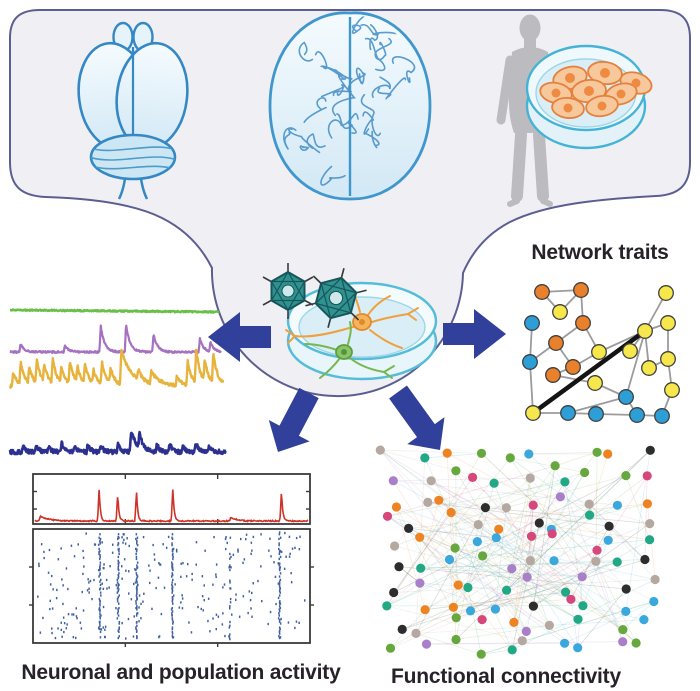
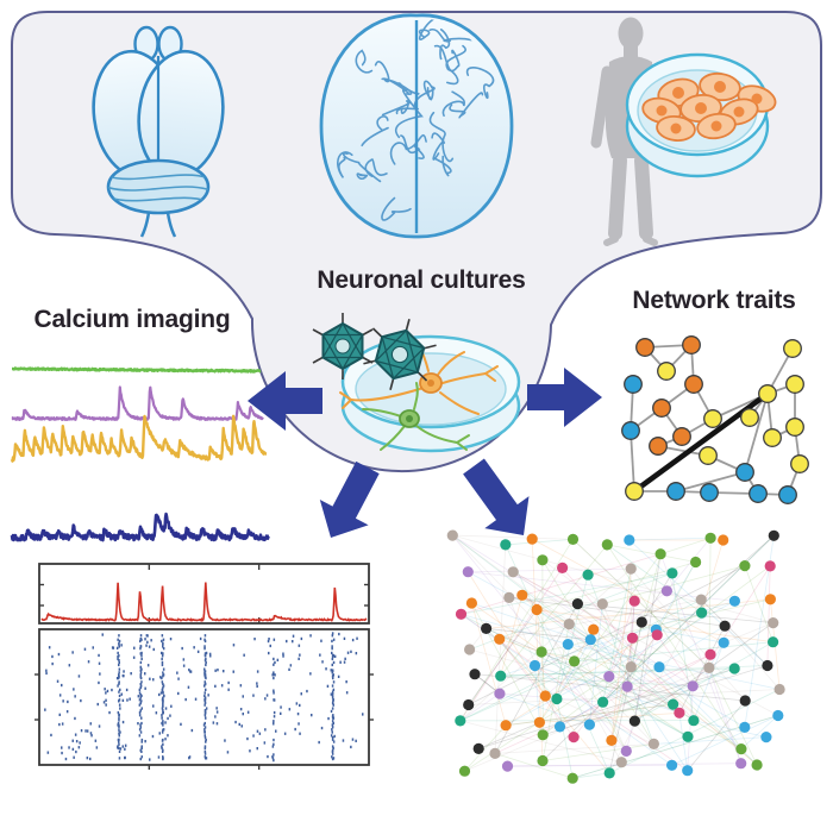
+ Neuronal cultures
+ Calcium imaging
  Network traits
- Neuronal and population activity
- Functional connectivity
